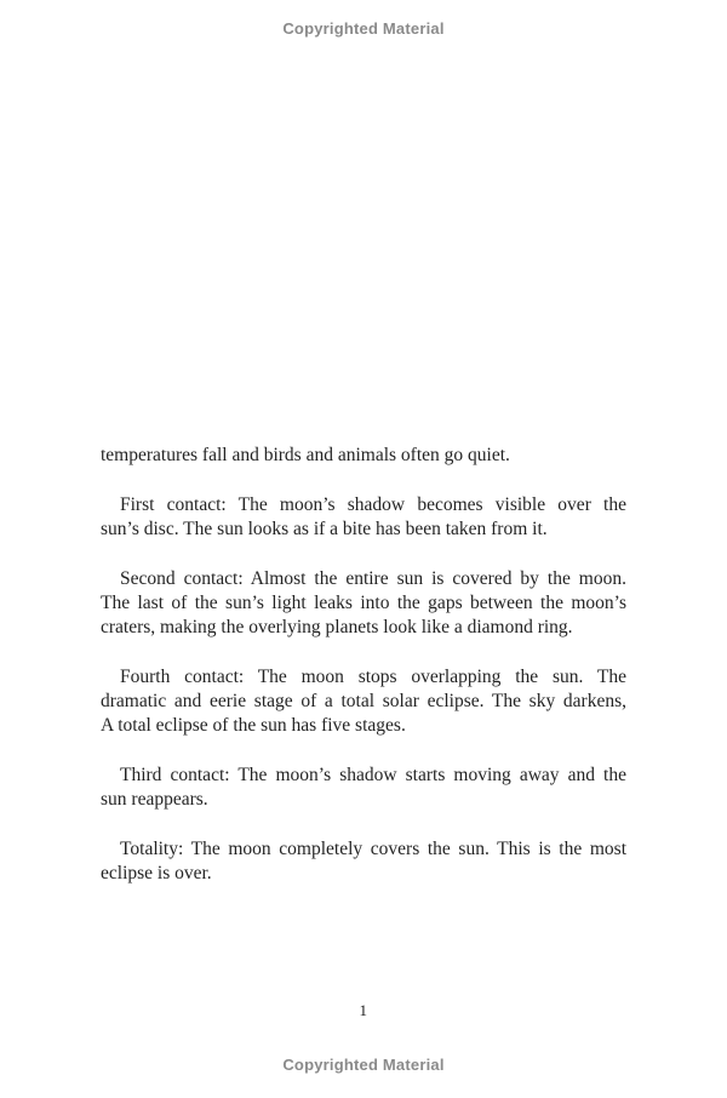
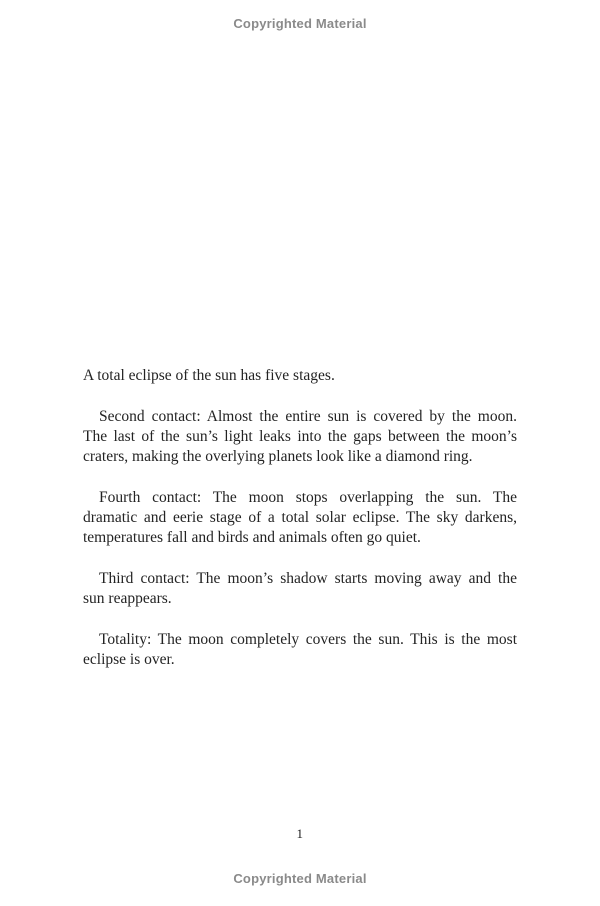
  Copyrighted Material
- temperatures fall and birds and animals often go quiet.
+ A total eclipse of the sun has five stages.
- First contact: The moon’s shadow becomes visible over the
- sun’s disc. The sun looks as if a bite has been taken from it.
  Second contact: Almost the entire sun is covered by the moon.
  The last of the sun’s light leaks into the gaps between the moon’s
  craters, making the overlying planets look like a diamond ring.
  Fourth contact: The moon stops overlapping the sun. The
  dramatic and eerie stage of a total solar eclipse. The sky darkens,
- A total eclipse of the sun has five stages.
+ temperatures fall and birds and animals often go quiet.
  Third contact: The moon’s shadow starts moving away and the
  sun reappears.
  Totality: The moon completely covers the sun. This is the most
  eclipse is over.
  1
  Copyrighted Material
